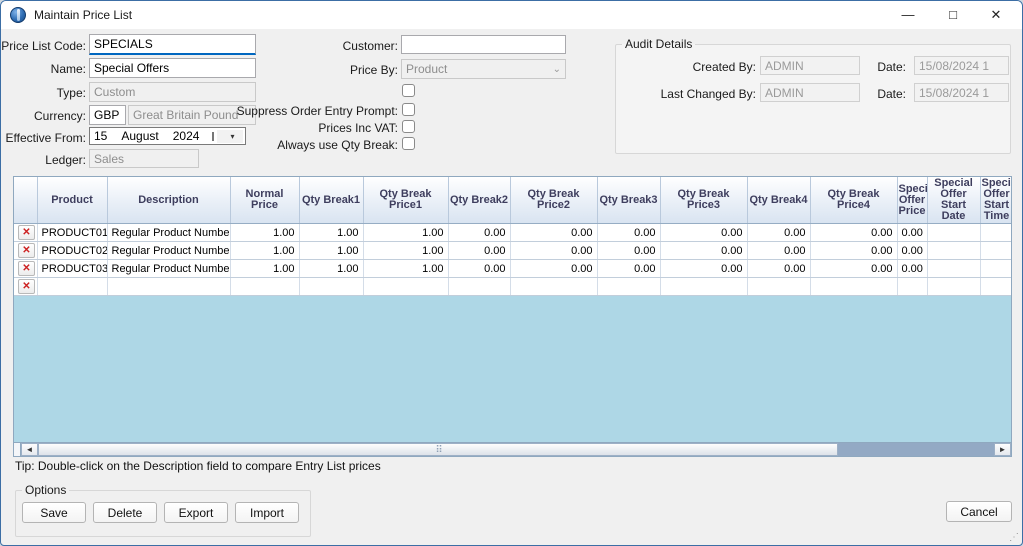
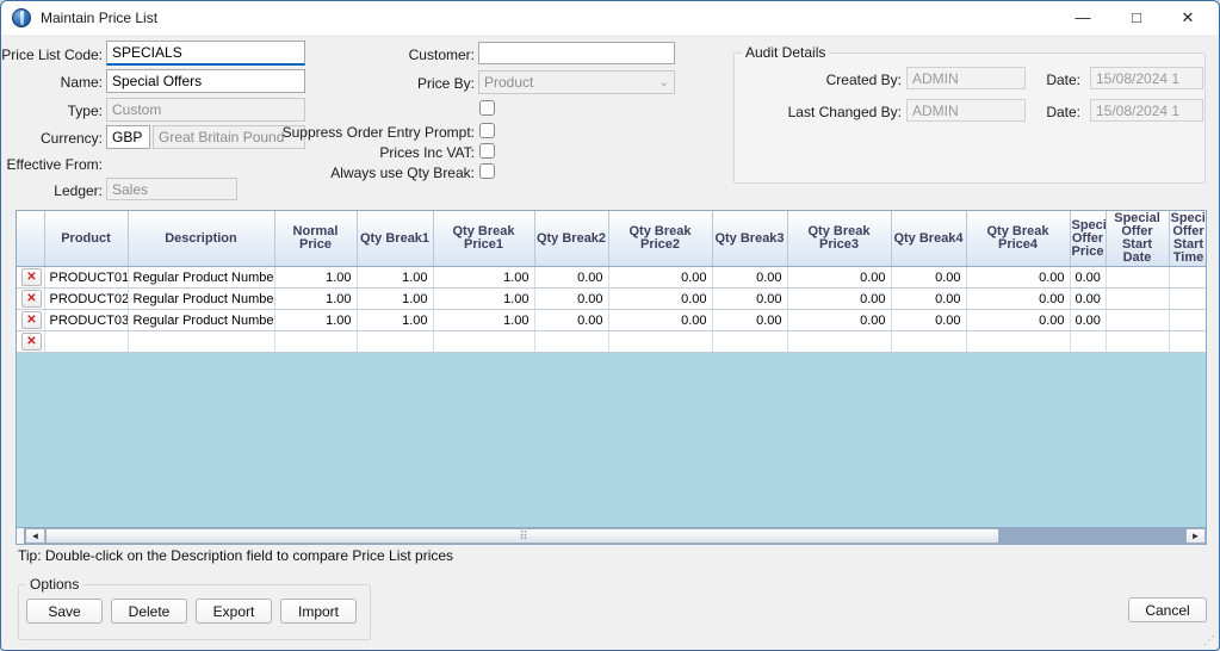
  Maintain Price List
  —
  □
  ✕
  Price List Code:
  SPECIALS
  Name:
  Special Offers
  Type:
  Custom
  Currency:
  GBP
  Great Britain Pound
  Effective From:
- 15
- August
- 2024
- ▾
  Ledger:
  Sales
  Customer:
  Price By:
  Product
  ⌄
  Suppress Order Entry Prompt:
  Prices Inc VAT:
  Always use Qty Break:
  Audit Details
  Created By:
  ADMIN
  Date:
  15/08/2024 1
  Last Changed By:
  ADMIN
  Date:
  15/08/2024 1
  	Product	Description	Normal Price	Qty Break1	Qty Break Price1	Qty Break2	Qty Break Price2	Qty Break3	Qty Break Price3	Qty Break4	Qty Break Price4	Speci Offer Price	Special Offer Start Date	Speci Offer Start Time
  ✕	PRODUCT01	Regular Product Numbe	1.00	1.00	1.00	0.00	0.00	0.00	0.00	0.00	0.00	0.00
  ✕	PRODUCT02	Regular Product Numbe	1.00	1.00	1.00	0.00	0.00	0.00	0.00	0.00	0.00	0.00
  ✕	PRODUCT03	Regular Product Numbe	1.00	1.00	1.00	0.00	0.00	0.00	0.00	0.00	0.00	0.00
  ✕
  ◄
  ►
- Tip: Double-click on the Description field to compare Entry List prices
+ Tip: Double-click on the Description field to compare Price List prices
  Options
  Save
  Delete
  Export
  Import
  Cancel
  ⋰
